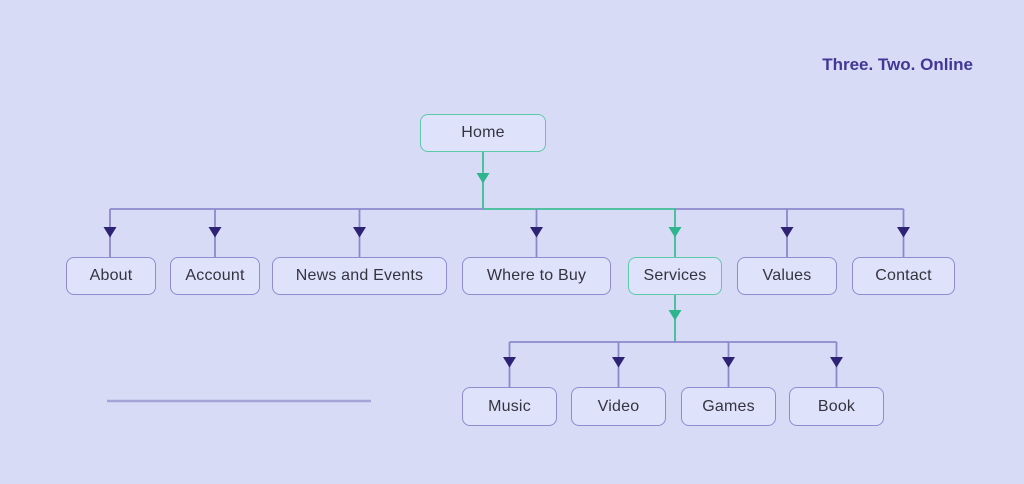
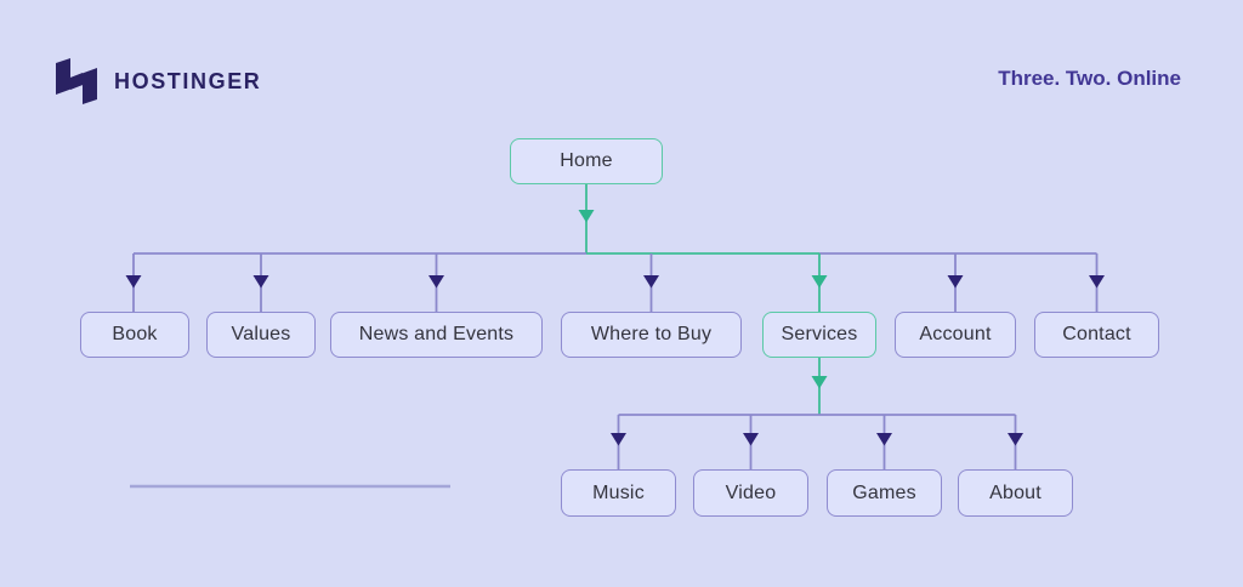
+ HOSTINGER
  Three. Two. Online
  Home
- About
+ Book
- Account
+ Values
  News and Events
  Where to Buy
  Services
- Values
+ Account
  Contact
  Music
  Video
  Games
- Book
+ About
